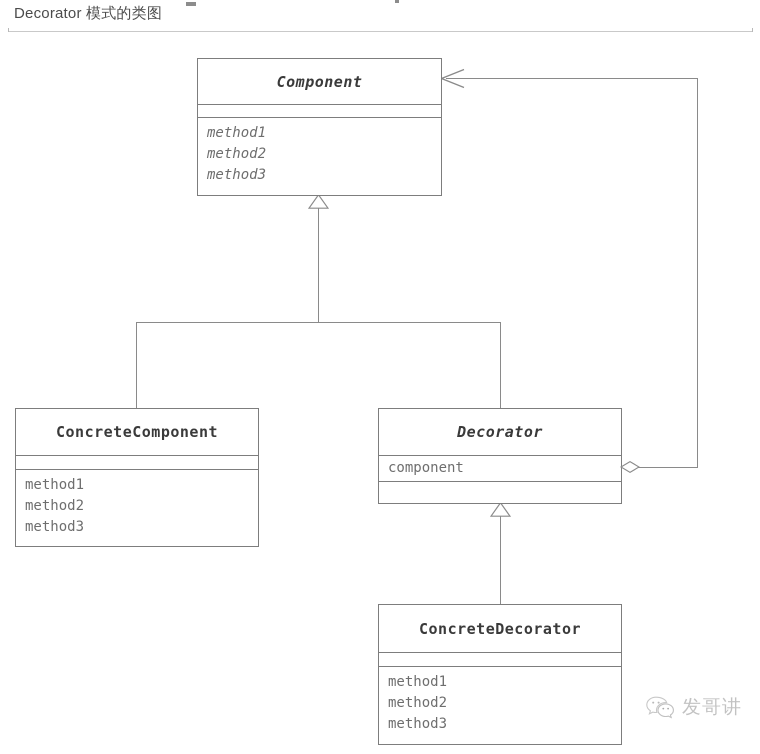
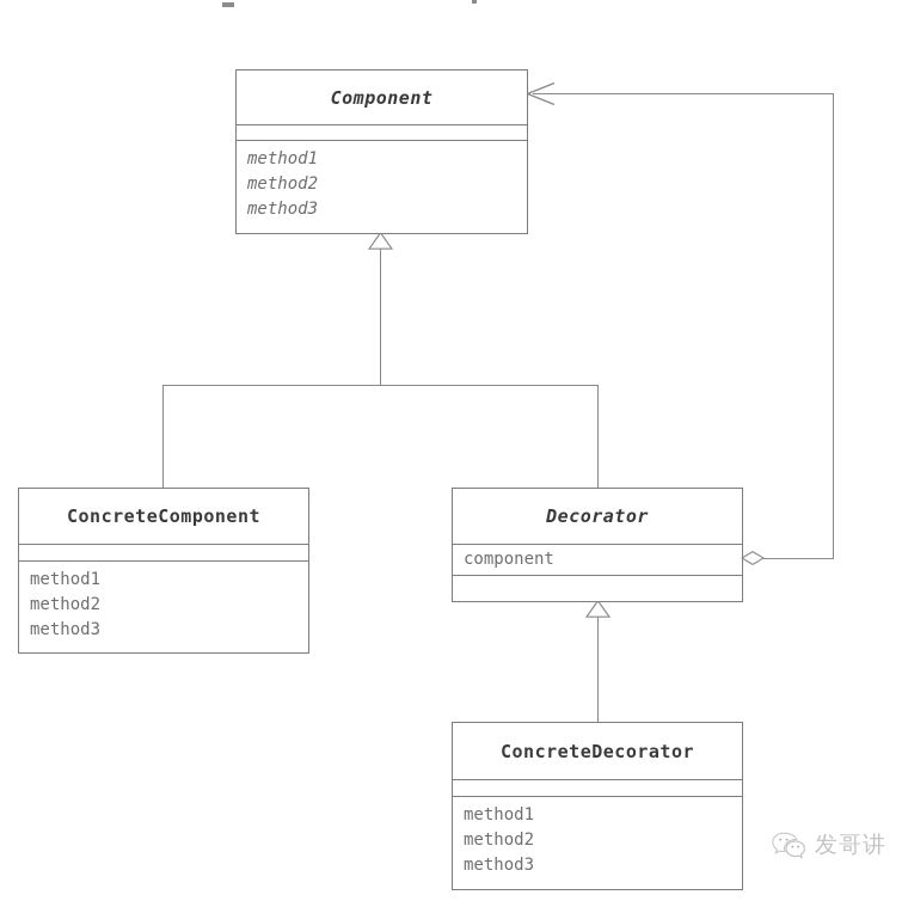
- Decorator 模式的类图
  Component
  method1
  method2
  method3
  ConcreteComponent
  method1
  method2
  method3
  Decorator
  component
  ConcreteDecorator
  method1
  method2
  method3
  发哥讲
